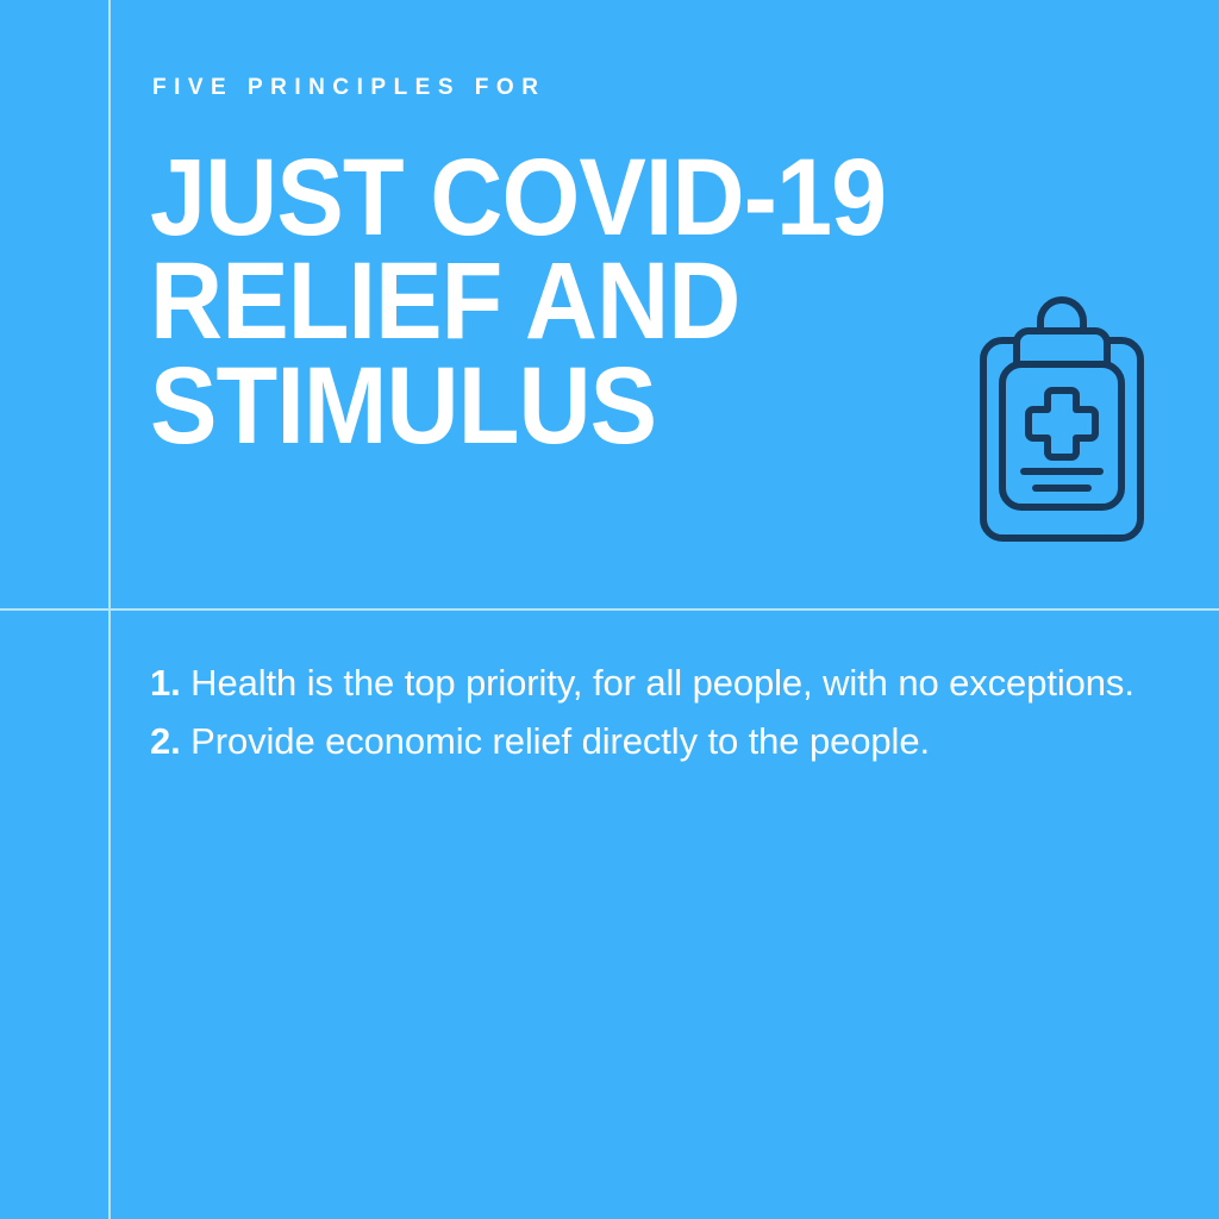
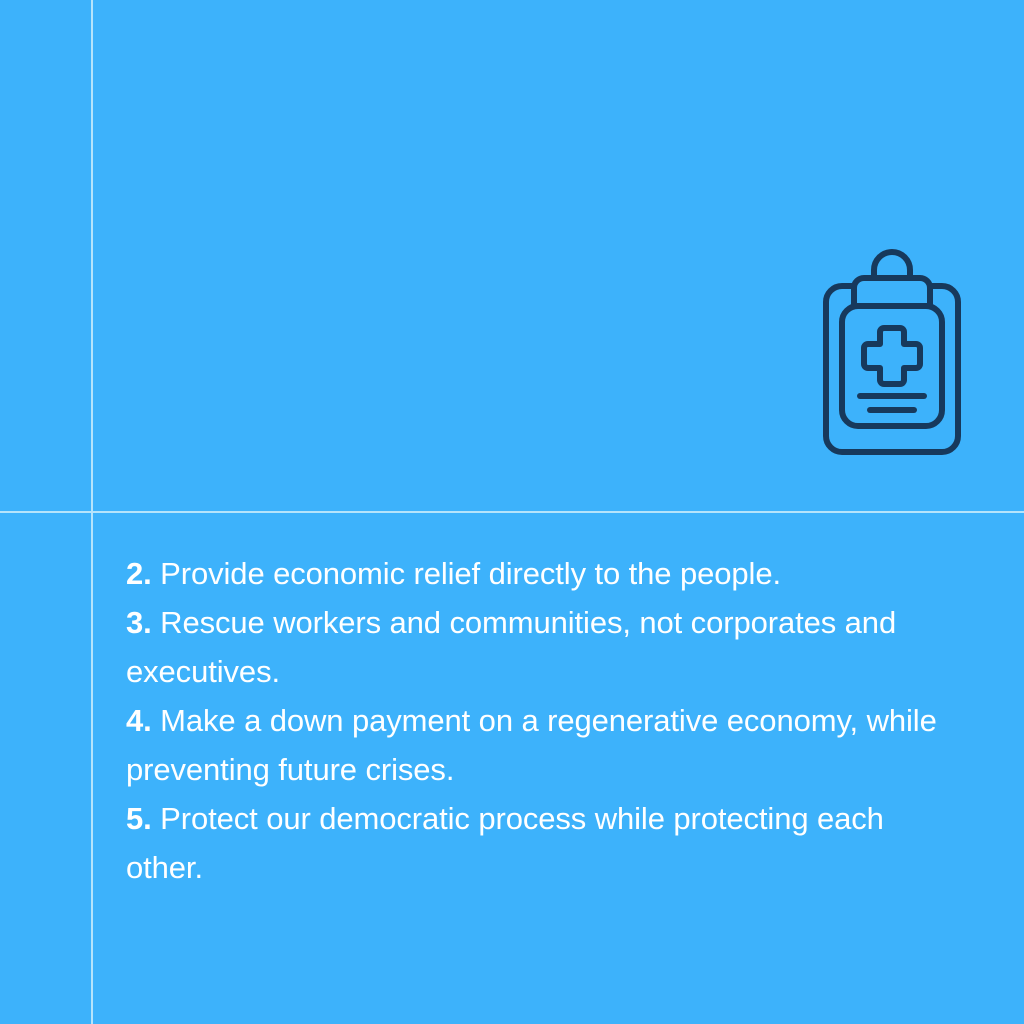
- FIVE PRINCIPLES FOR
- JUST COVID-19
- RELIEF AND
- STIMULUS
- 1. Health is the top priority, for all people, with no exceptions.
  2. Provide economic relief directly to the people.
+ 3. Rescue workers and communities, not corporates and executives.
+ 4. Make a down payment on a regenerative economy, while preventing future crises.
+ 5. Protect our democratic process while protecting each other.
